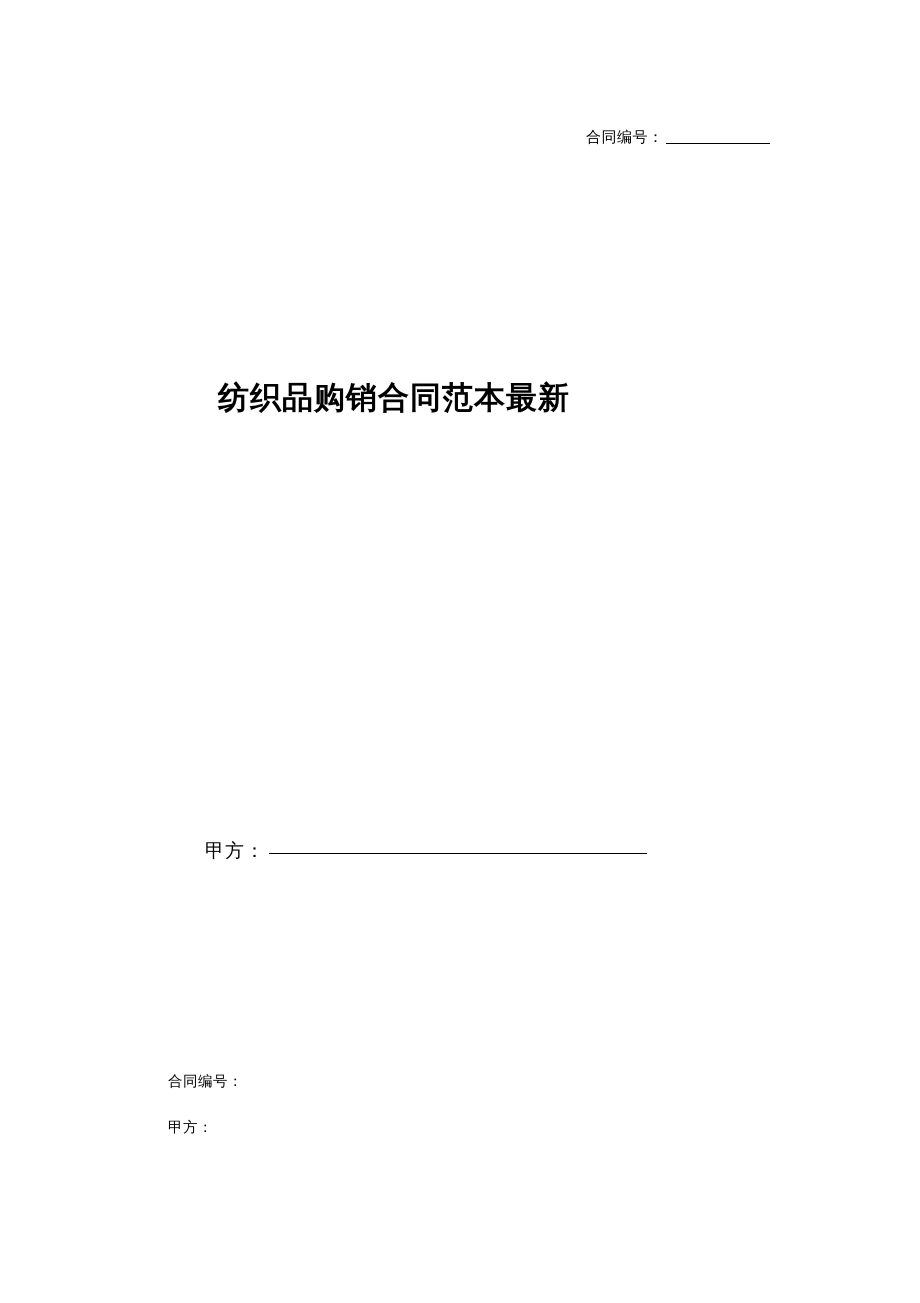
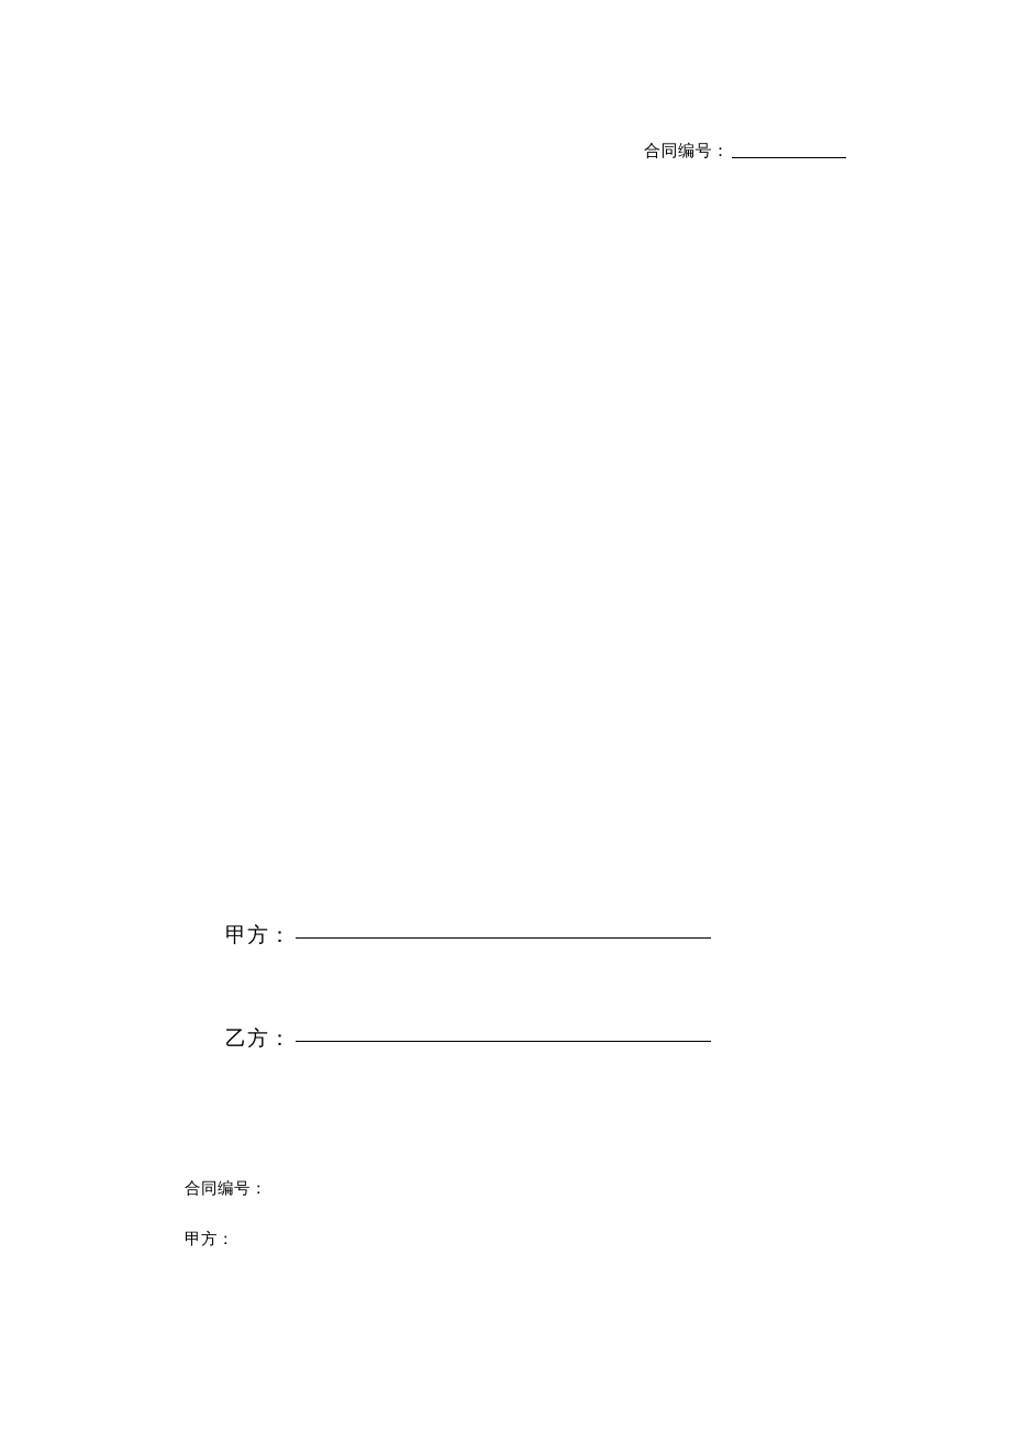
  合同编号：
- 纺织品购销合同范本最新
  甲方：
+ 乙方：
  合同编号：
  甲方：
